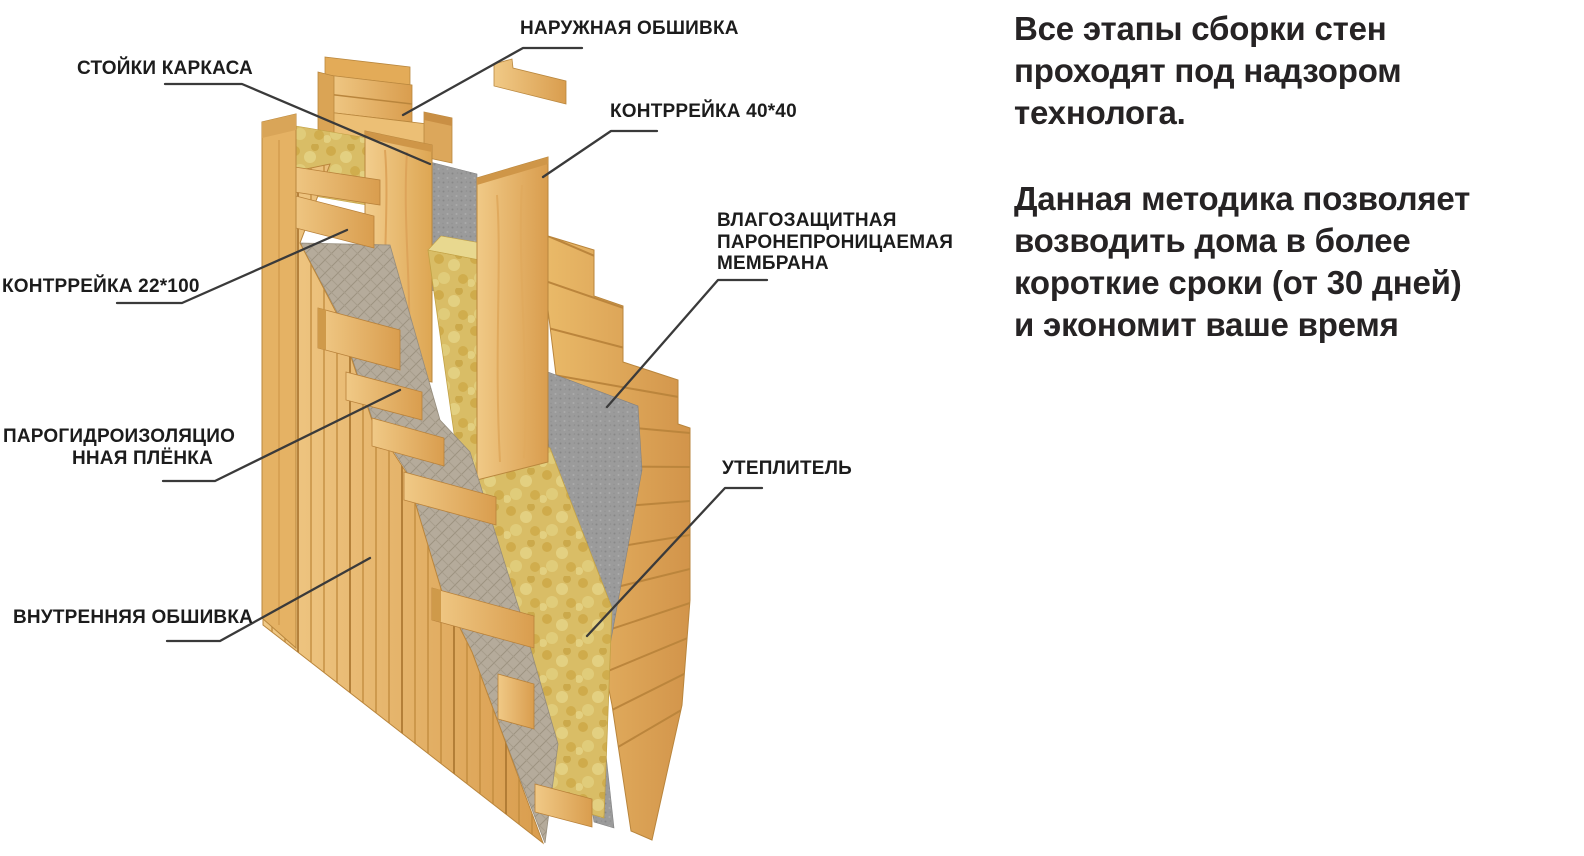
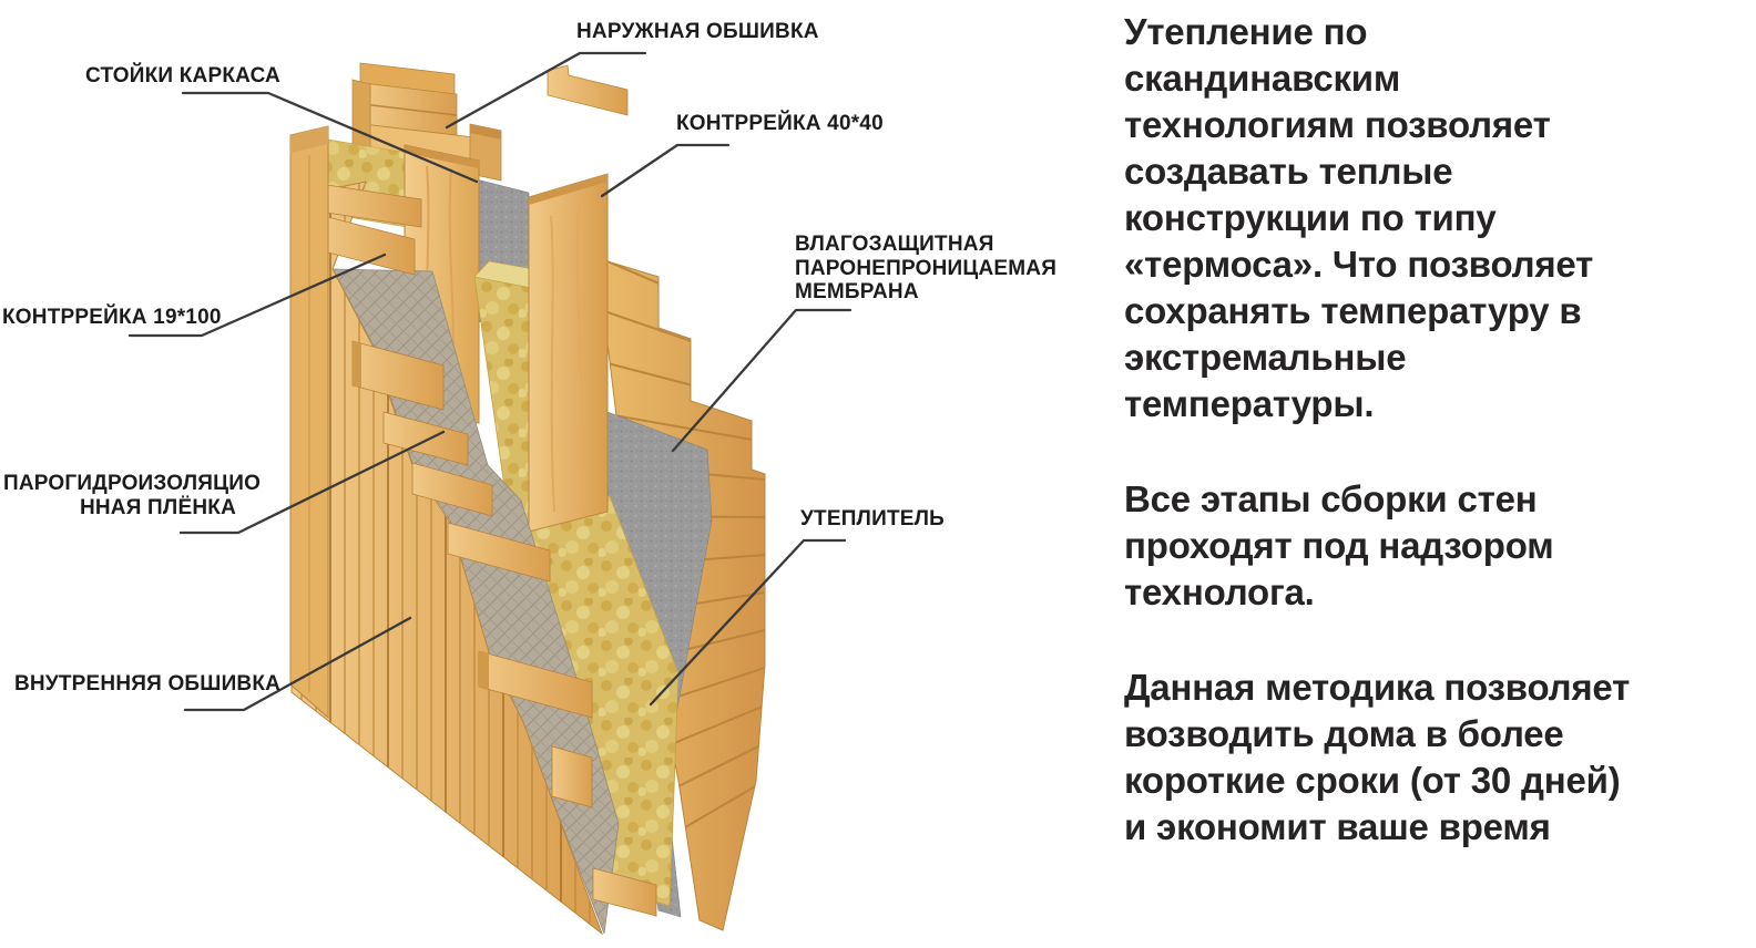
  НАРУЖНАЯ ОБШИВКА
  СТОЙКИ КАРКАСА
  КОНТРРЕЙКА 40*40
- КОНТРРЕЙКА 22*100
+ КОНТРРЕЙКА 19*100
  ВЛАГОЗАЩИТНАЯ
  ПАРОНЕПРОНИЦАЕМАЯ
  МЕМБРАНА
  ПАРОГИДРОИЗОЛЯЦИО
  ННАЯ ПЛЁНКА
  УТЕПЛИТЕЛЬ
  ВНУТРЕННЯЯ ОБШИВКА
+ Утепление по
+ скандинавским
+ технологиям позволяет
+ создавать теплые
+ конструкции по типу
+ «термоса». Что позволяет
+ сохранять температуру в
+ экстремальные
+ температуры.
  Все этапы сборки стен
  проходят под надзором
  технолога.
  Данная методика позволяет
  возводить дома в более
  короткие сроки (от 30 дней)
  и экономит ваше время
